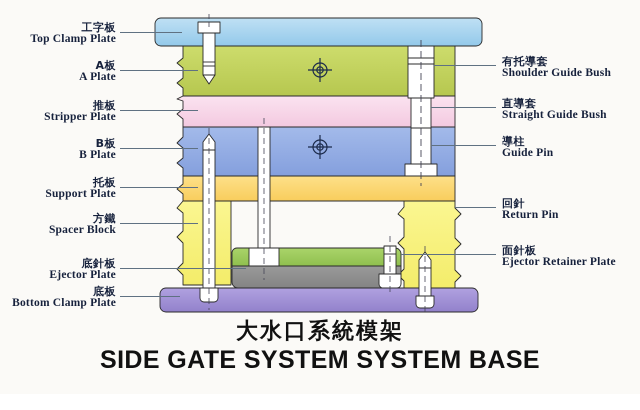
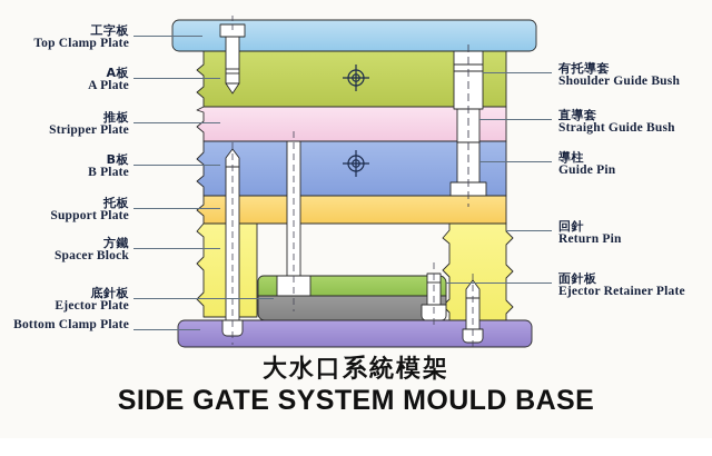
  工字板
  Top Clamp Plate
  A板
  A Plate
  推板
  Stripper Plate
  B板
  B Plate
  托板
  Support Plate
  方鐵
  Spacer Block
  底針板
  Ejector Plate
- 底板
  Bottom Clamp Plate
  有托導套
  Shoulder Guide Bush
  直導套
  Straight Guide Bush
  導柱
  Guide Pin
  回針
  Return Pin
  面針板
  Ejector Retainer Plate
  大水口系統模架
- SIDE GATE SYSTEM SYSTEM BASE
+ SIDE GATE SYSTEM MOULD BASE
